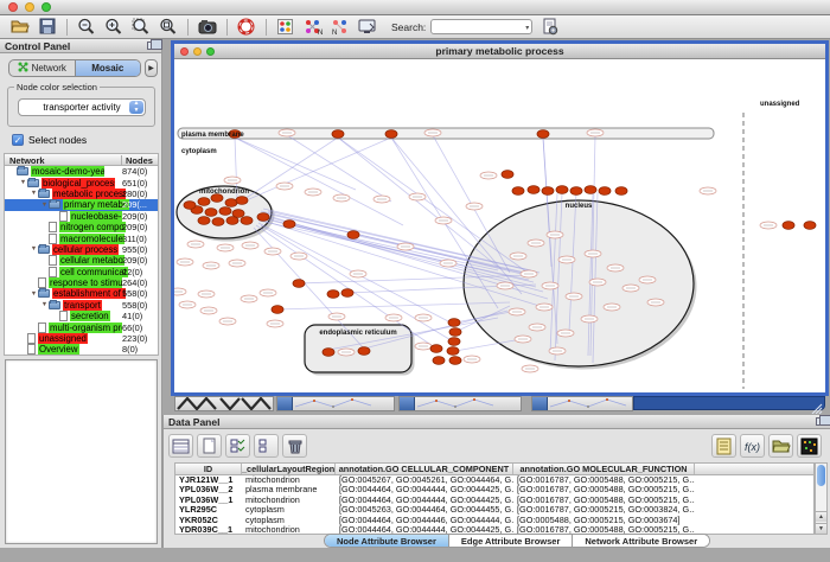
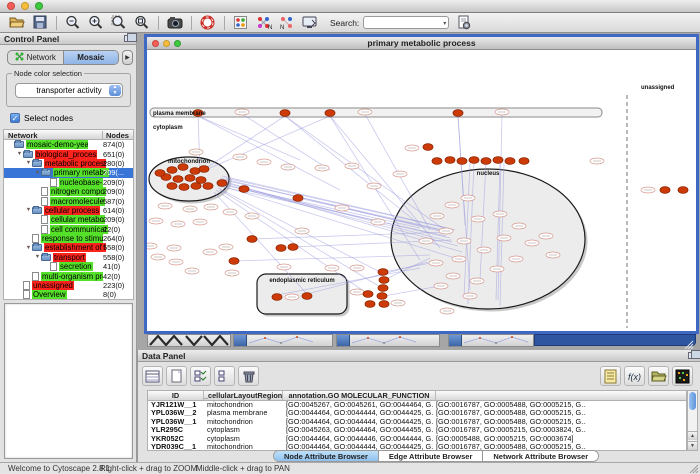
  Search:
  Control Panel
  Network
  Mosaic
  Node color selection
  transporter activity
  ✓
  Select nodes
  Network
  Nodes
  mosaic-demo-yea
  874(0)
  biological_proces
  651(0)
  metabolic process
  280(0)
  primary metabo
  209(...
  nucleobase-
  209(0)
  nitrogen compo
  209(0)
  macromolecule
- 311(0)
+ 587(0)
  cellular process
- 955(0)
+ 614(0)
  cellular metabo
  209(0)
  cell communicat
  22(0)
  response to stimu
  264(0)
  establishment of l
  558(0)
  transport
  558(0)
  secretion
  41(0)
  multi-organism pr
- 66(0)
+ 42(0)
  unassigned
  223(0)
  Overview
  8(0)
  primary metabolic process
  Data Panel
  f(x)
  ID
  _cellularLayoutRegion
- annotation.GO CELLULAR_COMPONENT
  annotation.GO MOLECULAR_FUNCTION
  YJR121W__1
  mitochondrion
  [GO:0045267, GO:0045261, GO:0044464, G.
  [GO:0016787, GO:0005488, GO:0005215, G..
  YPL036W__2
  plasma membrane
  [GO:0044464, GO:0044444, GO:0044425, G.
  [GO:0016787, GO:0005488, GO:0005215, G..
  YPL036W__1
  mitochondrion
  [GO:0044464, GO:0044444, GO:0044425, G.
  [GO:0016787, GO:0005488, GO:0005215, G..
  YLR295C
  cytoplasm
  [GO:0045263, GO:0044464, GO:0044455, G.
  [GO:0016787, GO:0005215, GO:0003824, G..
  YKR052C
  cytoplasm
  [GO:0044464, GO:0044446, GO:0044444, G.
  [GO:0005488, GO:0005215, GO:0003674]
  YDR039C__1
  mitochondrion
  [GO:0044464, GO:0044444, GO:0044425, G.
  [GO:0016787, GO:0005488, GO:0005215, G..
  Node Attribute Browser
  Edge Attribute Browser
  Network Attribute Browser
+ Welcome to Cytoscape 2.8.1
+ Right-click + drag to ZOOM
+ Middle-click + drag to PAN
